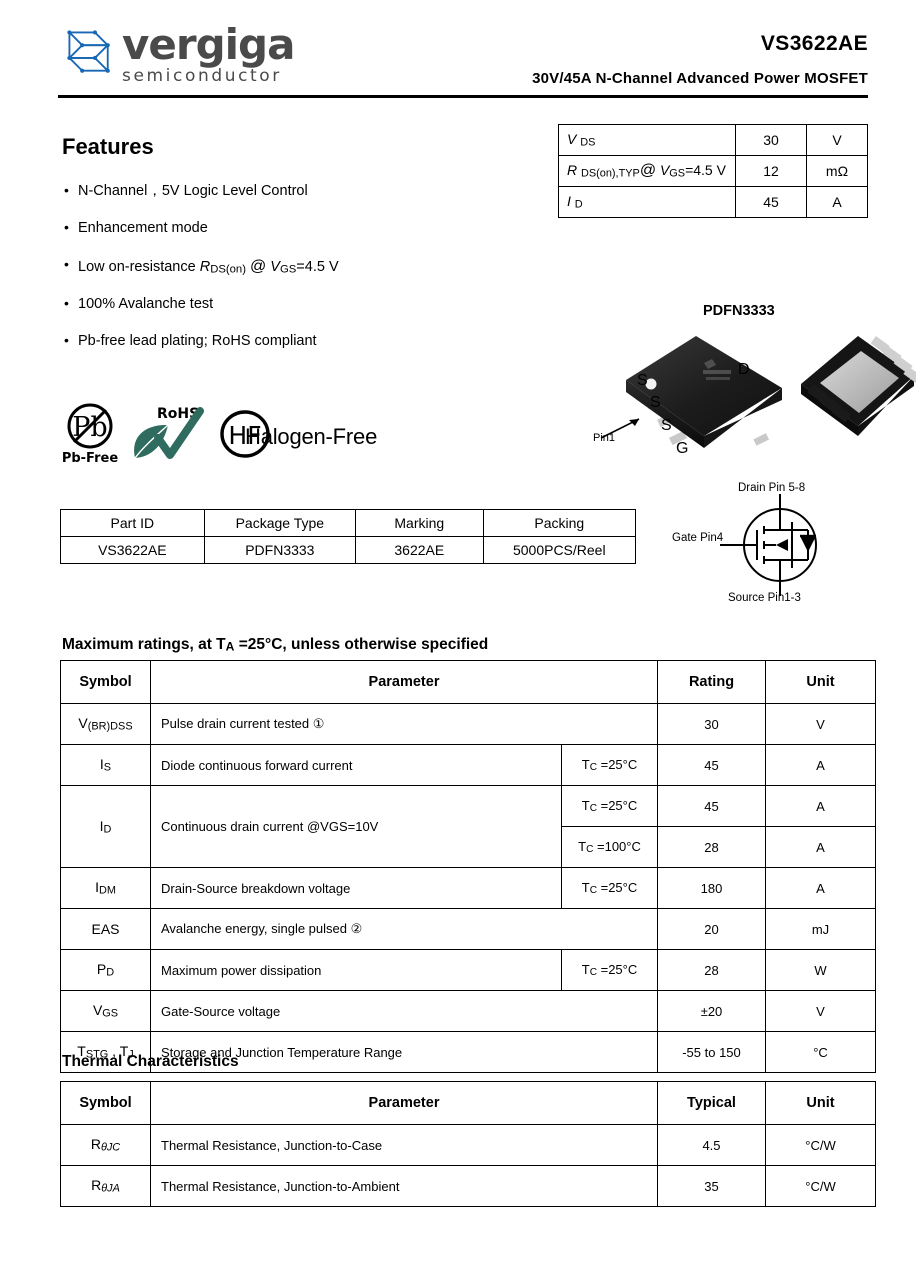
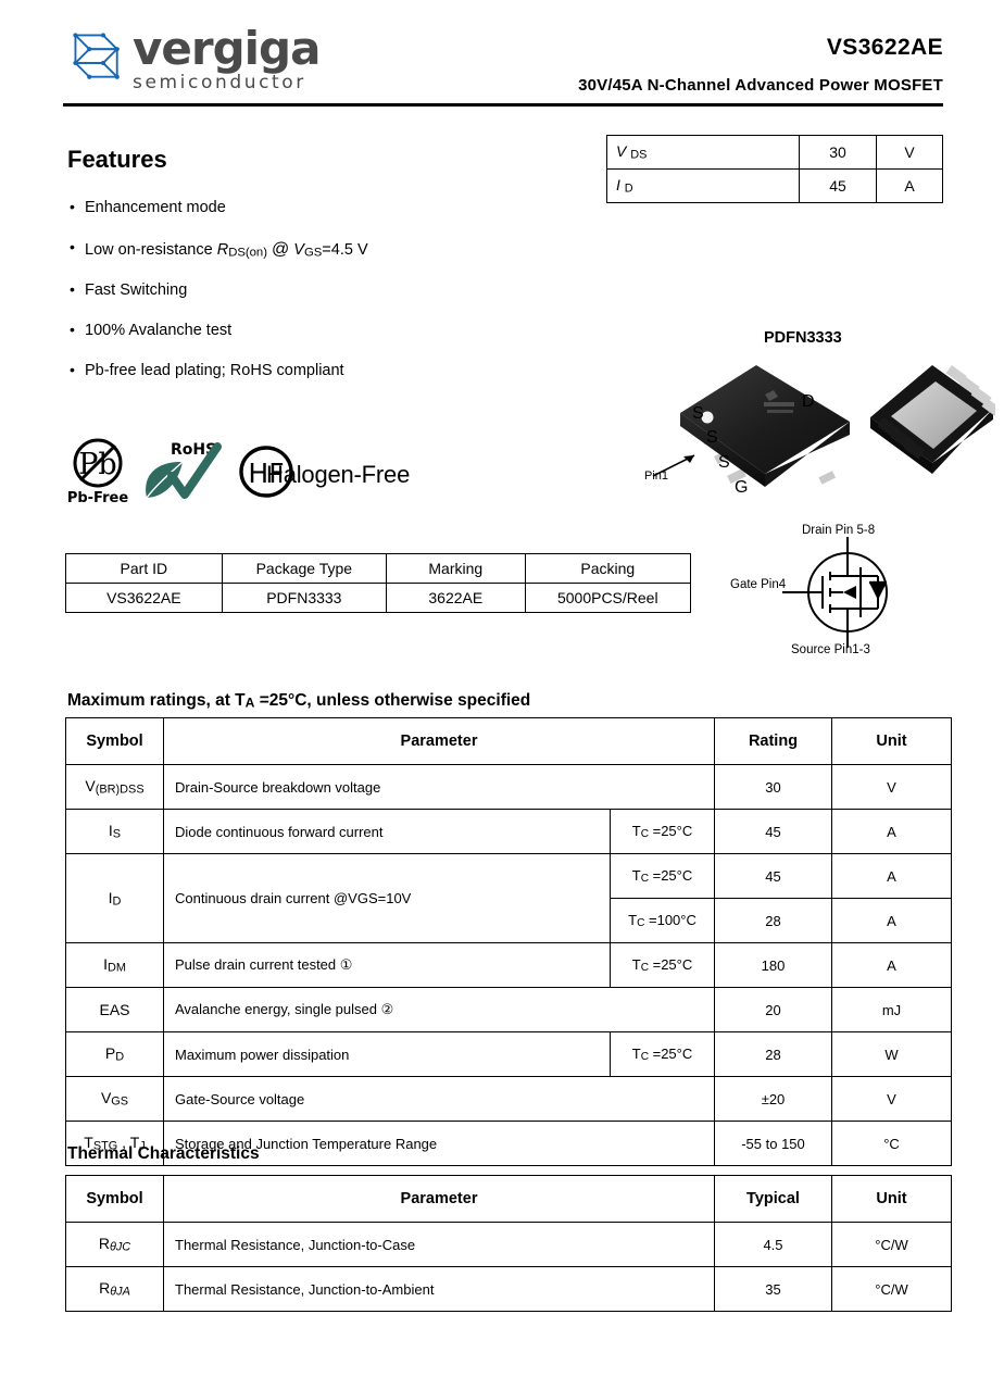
  vergiga
  semiconductor
  VS3622AE
  30V/45A N-Channel Advanced Power MOSFET
  Features
- N-Channel，5V Logic Level Control
  Enhancement mode
  Low on-resistance RDS(on) @ VGS=4.5 V
+ Fast Switching
  100% Avalanche test
  Pb-free lead plating; RoHS compliant
  V DS	30	V
- R DS(on),TYP@ VGS=4.5 V	12	mΩ
  I D	45	A
  Pb
  Pb-Free
  RoH
  HF
  Halogen-Free
  PDFN3333
  Pn1
  S
  S
  S
  G
  D
  Drain Pin 5-8
  Gate Pin4
  Source Pin1-3
  Part ID	Package Type	Marking	Packing
  VS3622AE	PDFN3333	3622AE	5000PCS/Reel
  Maximum ratings, at TA =25°C, unless otherwise specified
  Symbol	Parameter	Rating	Unit
- V(BR)DSS	Pulse drain current tested ①	30	V
+ V(BR)DSS	Drain-Source breakdown voltage	30	V
  IS	Diode continuous forward current	TC =25°C	45	A
  ID	Continuous drain current @VGS=10V	TC =25°C	45	A
  TC =100°C	28	A
- IDM	Drain-Source breakdown voltage	TC =25°C	180	A
+ IDM	Pulse drain current tested ①	TC =25°C	180	A
  EAS	Avalanche energy, single pulsed ②	20	mJ
  PD	Maximum power dissipation	TC =25°C	28	W
  VGS	Gate-Source voltage	±20	V
  TSTG , TJ	Storage and Junction Temperature Range	-55 to 150	°C
  Thermal Characteristics
  Symbol	Parameter	Typical	Unit
  RθJC	Thermal Resistance, Junction-to-Case	4.5	°C/W
  RθJA	Thermal Resistance, Junction-to-Ambient	35	°C/W
